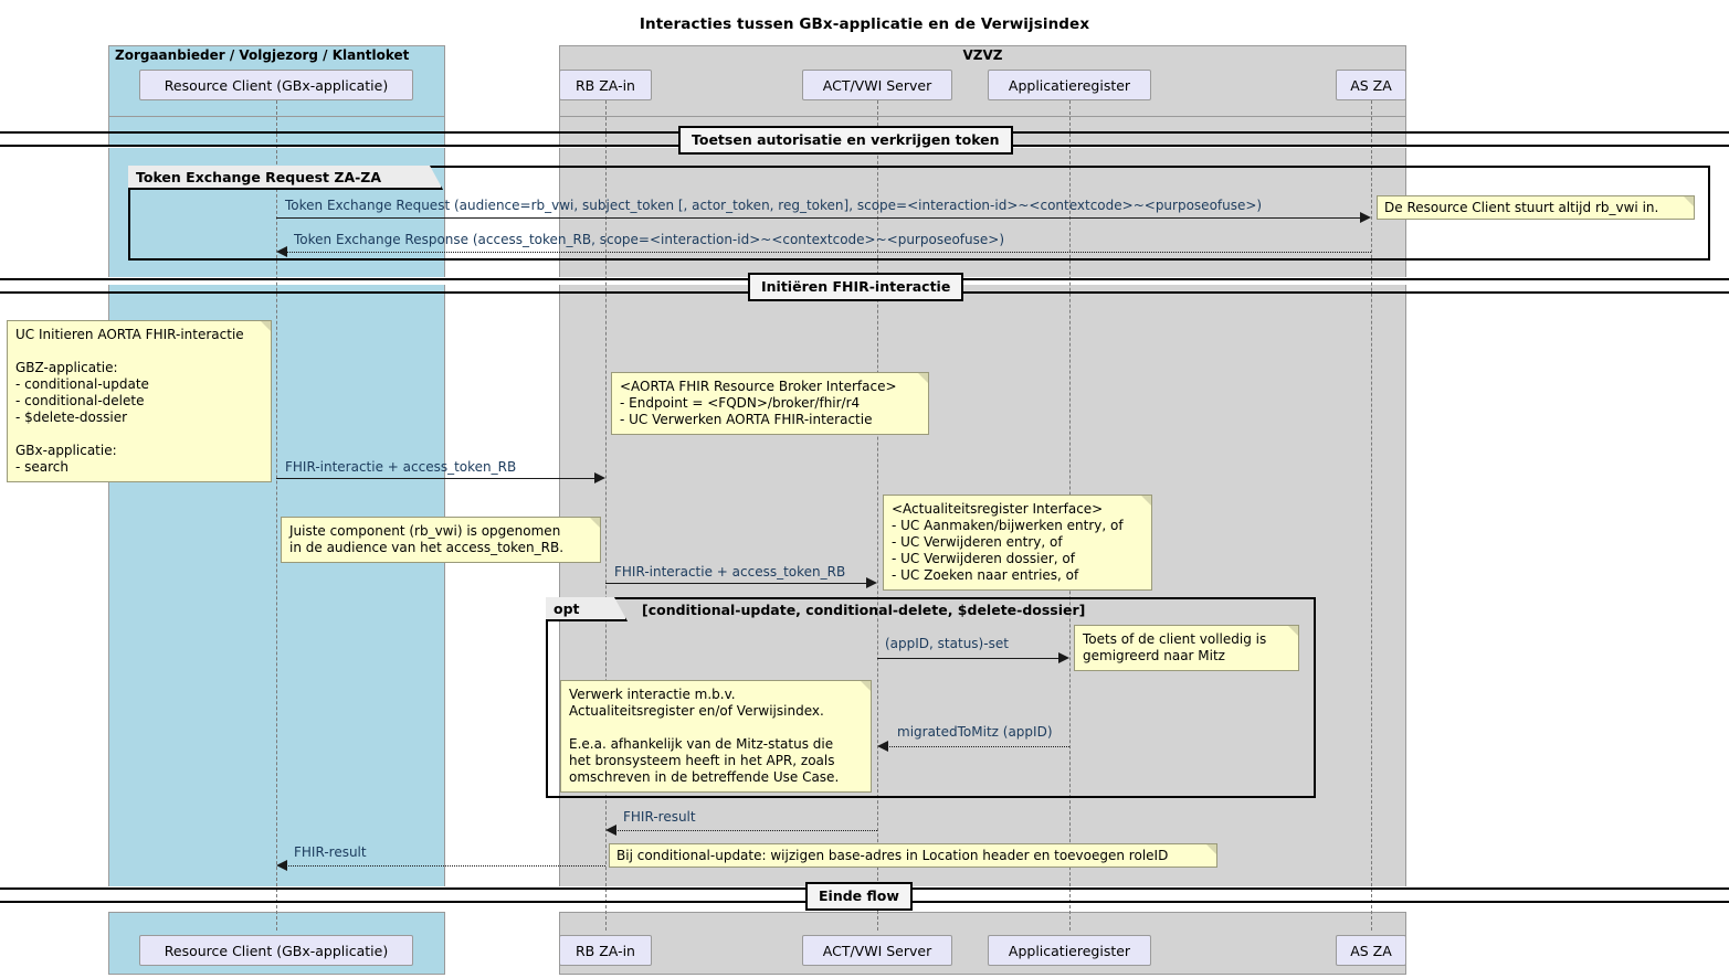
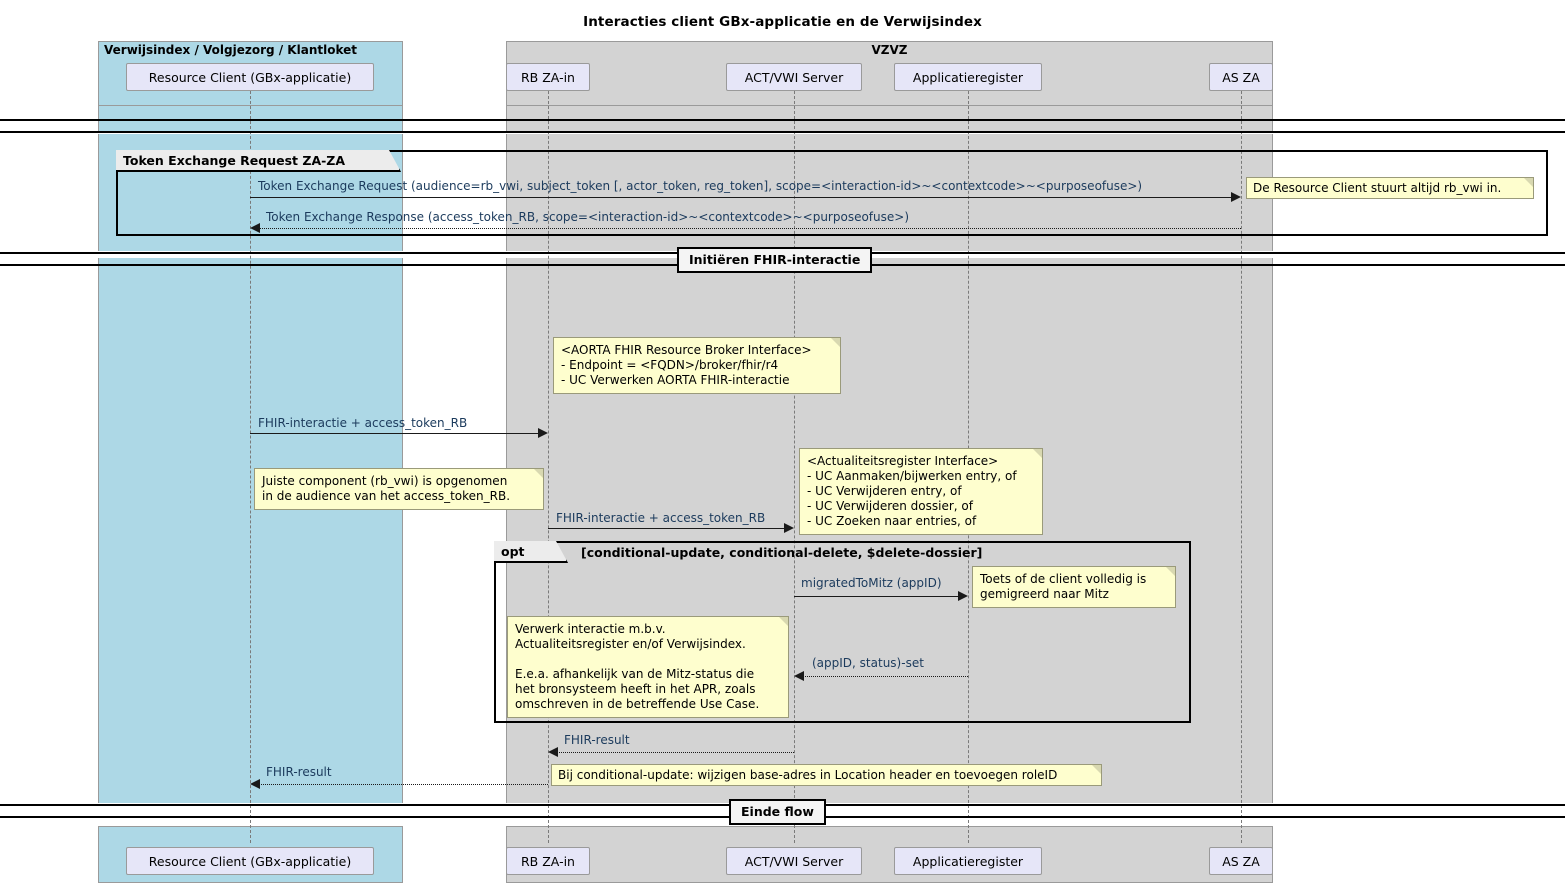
- Interacties tussen GBx-applicatie en de Verwijsindex
+ Interacties client GBx-applicatie en de Verwijsindex
- Zorgaanbieder / Volgjezorg / Klantloket
+ Verwijsindex / Volgjezorg / Klantloket
  VZVZ
  Resource Client (GBx-applicatie)
  RB ZA-in
  ACT/VWI Server
  Applicatieregister
  AS ZA
  Resource Client (GBx-applicatie)
  RB ZA-in
  ACT/VWI Server
  Applicatieregister
  AS ZA
- Toetsen autorisatie en verkrijgen token
  Token Exchange Request ZA-ZA
  Token Exchange Request (audience=rb_vwi, subject_token [, actor_token, reg_token], scope=<interaction-id>~<contextcode>~<purposeofuse>)
  Token Exchange Response (access_token_RB, scope=<interaction-id>~<contextcode>~<purposeofuse>)
  De Resource Client stuurt altijd rb_vwi in.
  Initiëren FHIR-interactie
- UC Initieren AORTA FHIR-interactie
- GBZ-applicatie:
- - conditional-update
- - conditional-delete
- - $delete-dossier
- GBx-applicatie:
- - search
  <AORTA FHIR Resource Broker Interface>
  - Endpoint = <FQDN>/broker/fhir/r4
  - UC Verwerken AORTA FHIR-interactie
  FHIR-interactie + access_token_RB
  <Actualiteitsregister Interface>
  - UC Aanmaken/bijwerken entry, of
  - UC Verwijderen entry, of
  - UC Verwijderen dossier, of
  - UC Zoeken naar entries, of
  Juiste component (rb_vwi) is opgenomen
  in de audience van het access_token_RB.
  FHIR-interactie + access_token_RB
  opt
  [conditional-update, conditional-delete, $delete-dossier]
- (appID, status)-set
+ migratedToMitz (appID)
  Toets of de client volledig is
  gemigreerd naar Mitz
  Verwerk interactie m.b.v.
  Actualiteitsregister en/of Verwijsindex.
  E.e.a. afhankelijk van de Mitz-status die
  het bronsysteem heeft in het APR, zoals
  omschreven in de betreffende Use Case.
- migratedToMitz (appID)
+ (appID, status)-set
  FHIR-result
  Bij conditional-update: wijzigen base-adres in Location header en toevoegen roleID
  FHIR-result
  Einde flow
